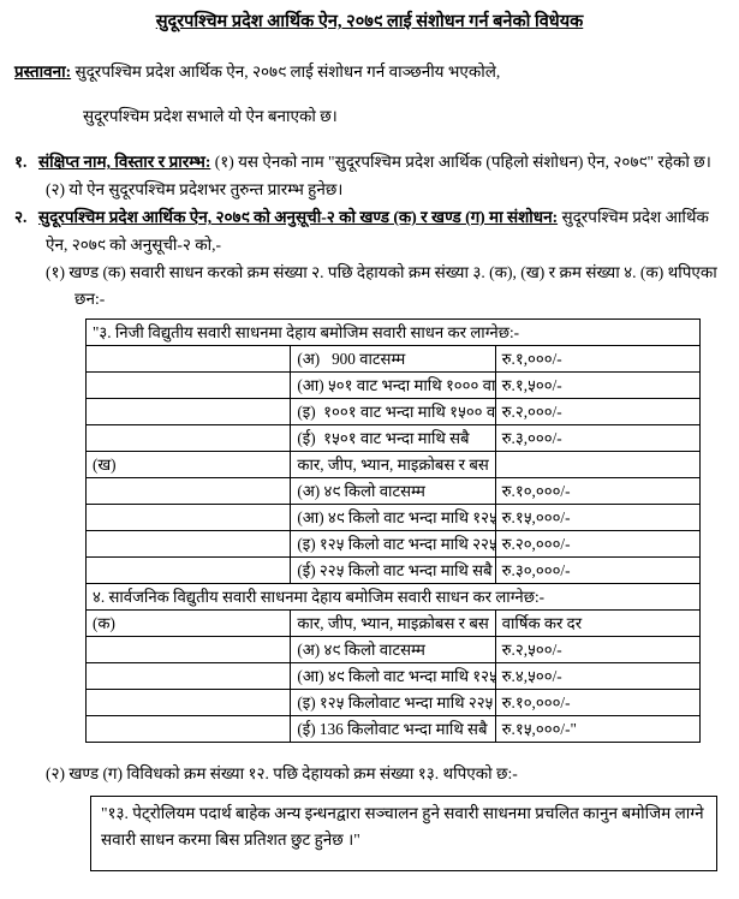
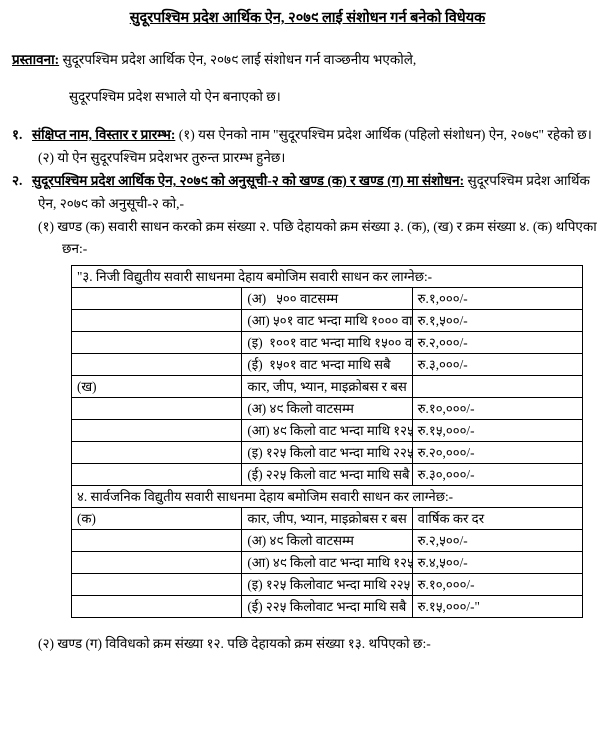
  सुदूरपश्चिम प्रदेश आर्थिक ऐन, २०७९ लाई संशोधन गर्न बनेको विधेयक
  प्रस्तावना: सुदूरपश्चिम प्रदेश आर्थिक ऐन, २०७९ लाई संशोधन गर्न वाञ्छनीय भएकोले,
  सुदूरपश्चिम प्रदेश सभाले यो ऐन बनाएको छ।
  १. संक्षिप्त नाम, विस्तार र प्रारम्भ: (१) यस ऐनको नाम "सुदूरपश्चिम प्रदेश आर्थिक (पहिलो संशोधन) ऐन, २०७९" रहेको छ।
  (२) यो ऐन सुदूरपश्चिम प्रदेशभर तुरुन्त प्रारम्भ हुनेछ।
  २. सुदूरपश्चिम प्रदेश आर्थिक ऐन, २०७९ को अनुसूची-२ को खण्ड (क) र खण्ड (ग) मा संशोधन: सुदूरपश्चिम प्रदेश आर्थिक ऐन, २०७९ को अनुसूची-२ को,-
  (१) खण्ड (क) सवारी साधन करको क्रम संख्या २. पछि देहायको क्रम संख्या ३. (क), (ख) र क्रम संख्या ४. (क) थपिएका छन:-
  "३. निजी विद्युतीय सवारी साधनमा देहाय बमोजिम सवारी साधन कर लाग्नेछ:-
- 	(अ) 900 वाटसम्म	रु.१,०००/-
+ 	(अ) ५०० वाटसम्म	रु.१,०००/-
  	(आ) ५०१ वाट भन्दा माथि १००० वा	रु.१,५००/-
  	(इ) १००१ वाट भन्दा माथि १५०० वा	रु.२,०००/-
  	(ई) १५०१ वाट भन्दा माथि सबै	रु.३,०००/-
  (ख)	कार, जीप, भ्यान, माइक्रोबस र बस
  	(अ) ४९ किलो वाटसम्म	रु.१०,०००/-
  	(आ) ४९ किलो वाट भन्दा माथि १२५	रु.१५,०००/-
  	(इ) १२५ किलो वाट भन्दा माथि २२५	रु.२०,०००/-
  	(ई) २२५ किलो वाट भन्दा माथि सबै	रु.३०,०००/-
  ४. सार्वजनिक विद्युतीय सवारी साधनमा देहाय बमोजिम सवारी साधन कर लाग्नेछ:-
  (क)	कार, जीप, भ्यान, माइक्रोबस र बस	वार्षिक कर दर
  	(अ) ४९ किलो वाटसम्म	रु.२,५००/-
  	(आ) ४९ किलो वाट भन्दा माथि १२५	रु.४,५००/-
  	(इ) १२५ किलोवाट भन्दा माथि २२५	रु.१०,०००/-
- 	(ई) 136 किलोवाट भन्दा माथि सबै	रु.१५,०००/-"
+ 	(ई) २२५ किलोवाट भन्दा माथि सबै	रु.१५,०००/-"
  (२) खण्ड (ग) विविधको क्रम संख्या १२. पछि देहायको क्रम संख्या १३. थपिएको छ:-
- "१३. पेट्रोलियम पदार्थ बाहेक अन्य इन्धनद्वारा सञ्चालन हुने सवारी साधनमा प्रचलित कानुन बमोजिम लाग्ने सवारी साधन करमा बिस प्रतिशत छुट हुनेछ ।"
